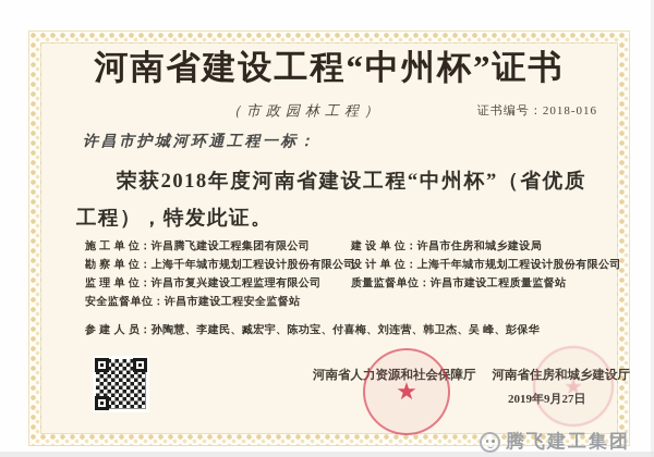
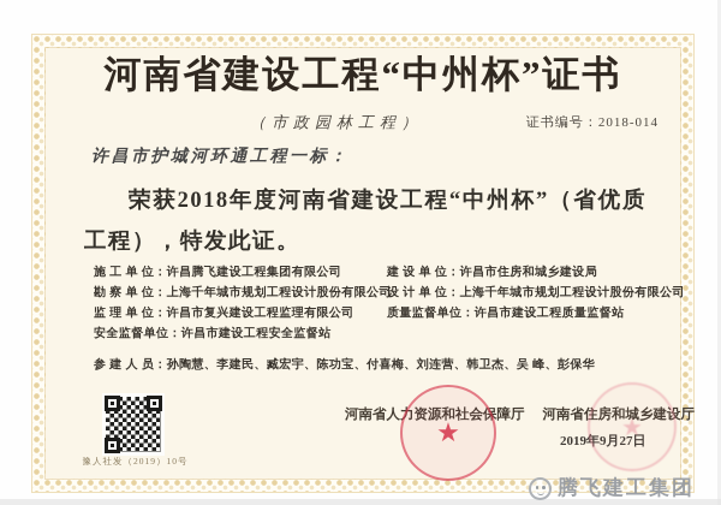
  河南省建设工程“中州杯”证书
  （市政园林工程）
- 证书编号：2018-016
+ 证书编号：2018-014
  许昌市护城河环通工程一标：
  荣获2018年度河南省建设工程“中州杯”（省优质工程），特发此证。
  施 工 单 位：许昌腾飞建设工程集团有限公司
  勘 察 单 位：上海千年城市规划工程设计股份有限公司
  监 理 单 位：许昌市复兴建设工程监理有限公司
  安全监督单位：许昌市建设工程安全监督站
  建 设 单 位：许昌市住房和城乡建设局
  设 计 单 位：上海千年城市规划工程设计股份有限公司
  质量监督单位：许昌市建设工程质量监督站
  参 建 人 员：孙陶慧、李建民、臧宏宇、陈功宝、付喜梅、刘连营、韩卫杰、吴 峰、彭保华
+ 豫人社发（2019）10号
  河南省人力资源和社会保障厅
  河南省住房和城乡建设厅
  2019年9月27日
  ★
  ★
  腾飞建工集团
